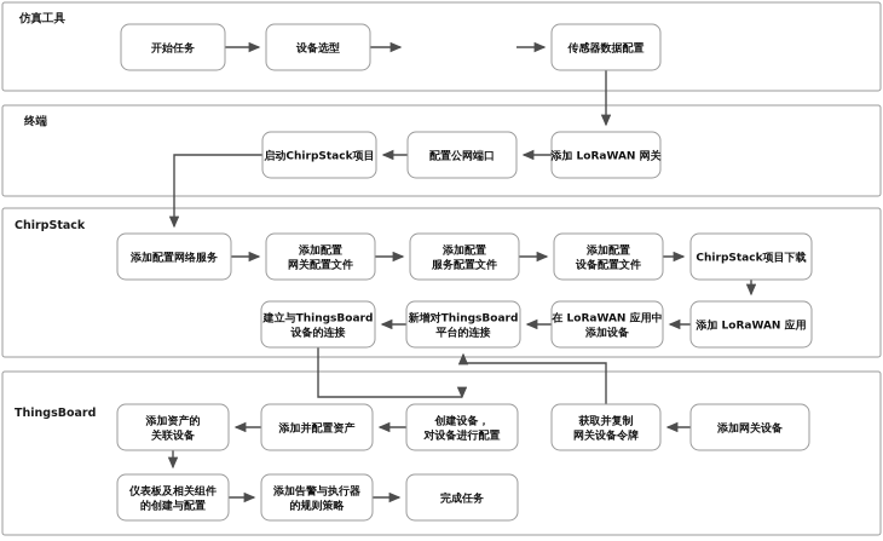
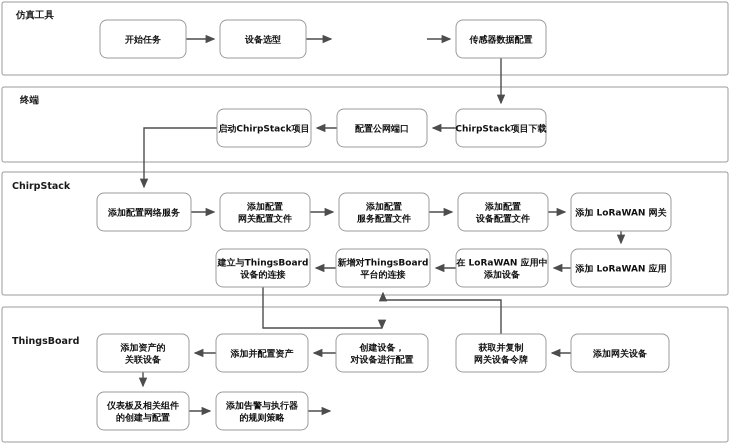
  仿真工具
  终端
  ChirpStack
  ThingsBoard
  开始任务
  设备选型
  传感器数据配置
- 添加 LoRaWAN 网关
+ ChirpStack项目下载
  配置公网端口
  启动ChirpStack项目
  添加配置网络服务
  添加配置
  网关配置文件
  添加配置
  服务配置文件
  添加配置
  设备配置文件
- ChirpStack项目下载
+ 添加 LoRaWAN 网关
  添加 LoRaWAN 应用
  在 LoRaWAN 应用中
  添加设备
  新增对ThingsBoard
  平台的连接
  建立与ThingsBoard
  设备的连接
  添加网关设备
  获取并复制
  网关设备令牌
  创建设备，
  对设备进行配置
  添加并配置资产
  添加资产的
  关联设备
  仪表板及相关组件
  的创建与配置
  添加告警与执行器
  的规则策略
- 完成任务
